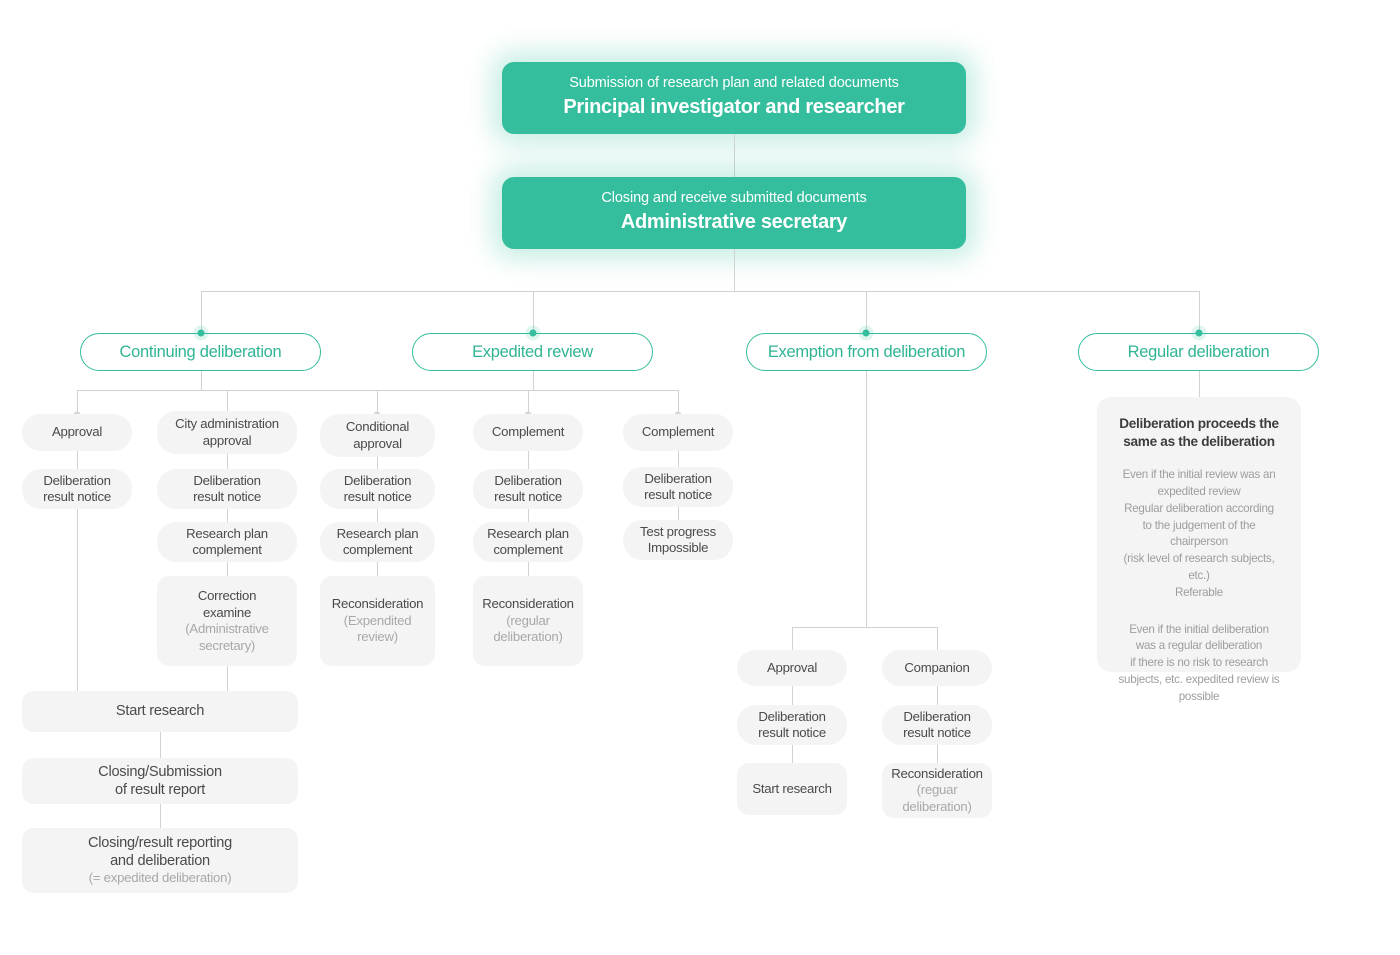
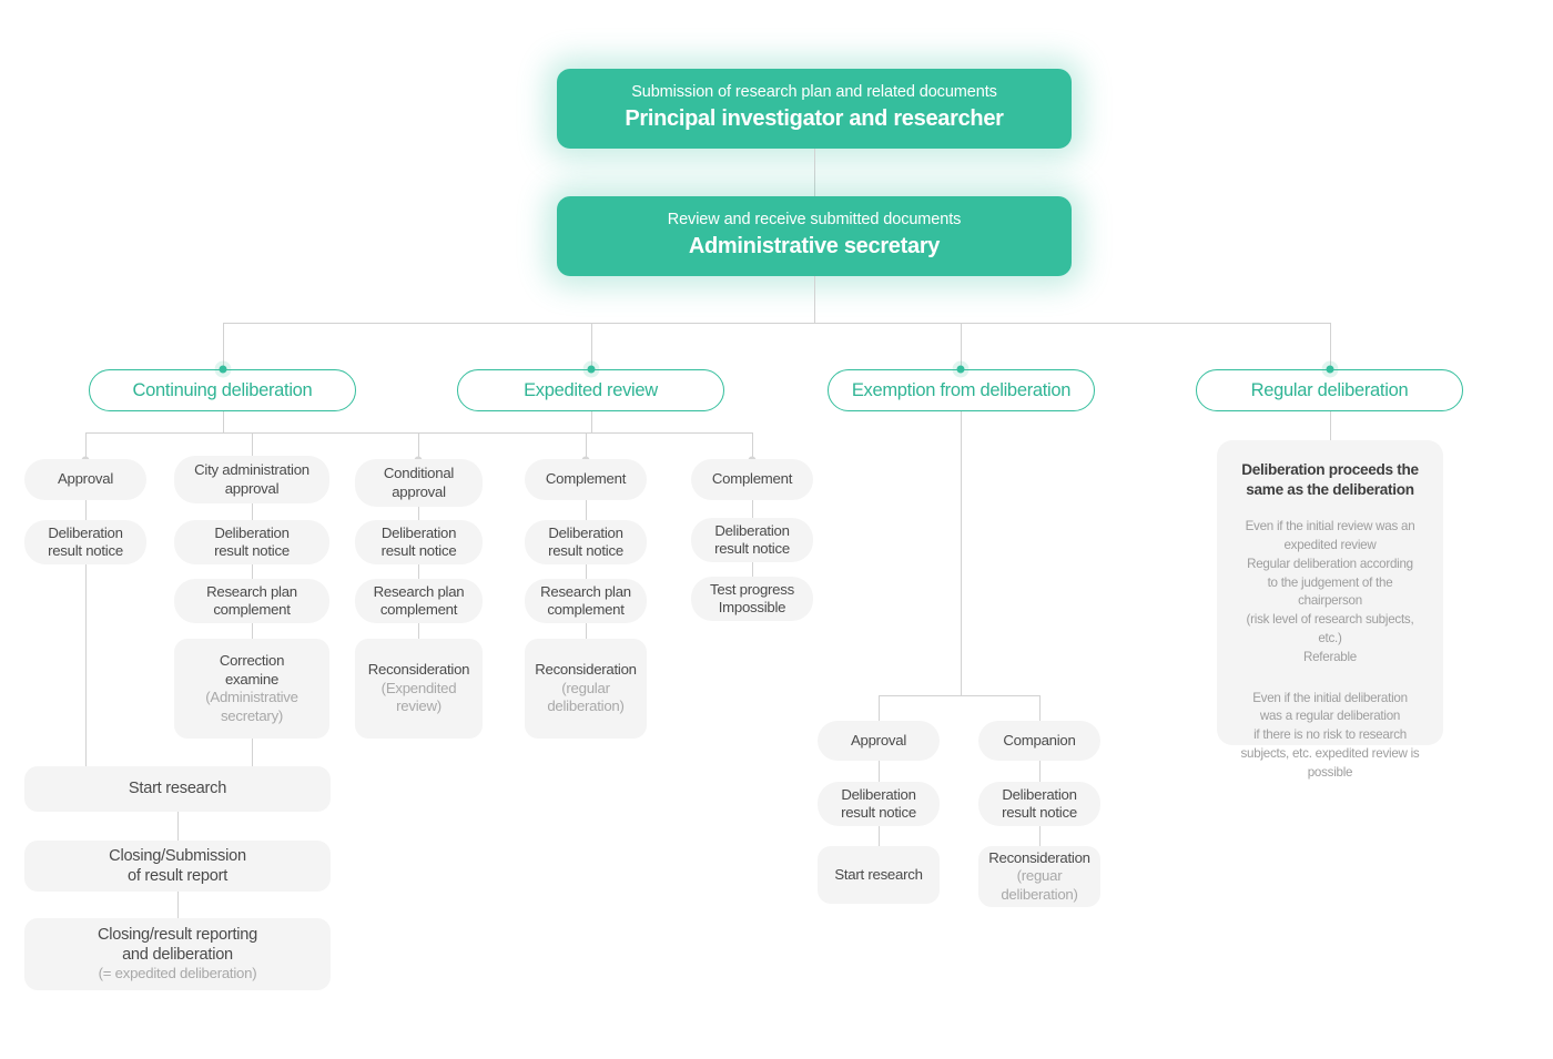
  Submission of research plan and related documents
  Principal investigator and researcher
- Closing and receive submitted documents
+ Review and receive submitted documents
  Administrative secretary
  Continuing deliberation
  Expedited review
  Exemption from deliberation
  Regular deliberation
  Approval
  Deliberation
  result notice
  City administration
  approval
  Deliberation
  result notice
  Research plan
  complement
  Correction
  examine
  (Administrative
  secretary)
  Conditional
  approval
  Deliberation
  result notice
  Research plan
  complement
  Reconsideration
  (Expendited
  review)
  Complement
  Deliberation
  result notice
  Research plan
  complement
  Reconsideration
  (regular
  deliberation)
  Complement
  Deliberation
  result notice
  Test progress
  Impossible
  Start research
  Closing/Submission
  of result report
  Closing/result reporting
  and deliberation
  (= expedited deliberation)
  Approval
  Deliberation
  result notice
  Start research
  Companion
  Deliberation
  result notice
  Reconsideration
  (reguar
  deliberation)
  Deliberation proceeds the
  same as the deliberation
  Even if the initial review was an
  expedited review
  Regular deliberation according
  to the judgement of the
  chairperson
  (risk level of research subjects,
  etc.)
  Referable
  Even if the initial deliberation
  was a regular deliberation
  if there is no risk to research
  subjects, etc. expedited review is
  possible
